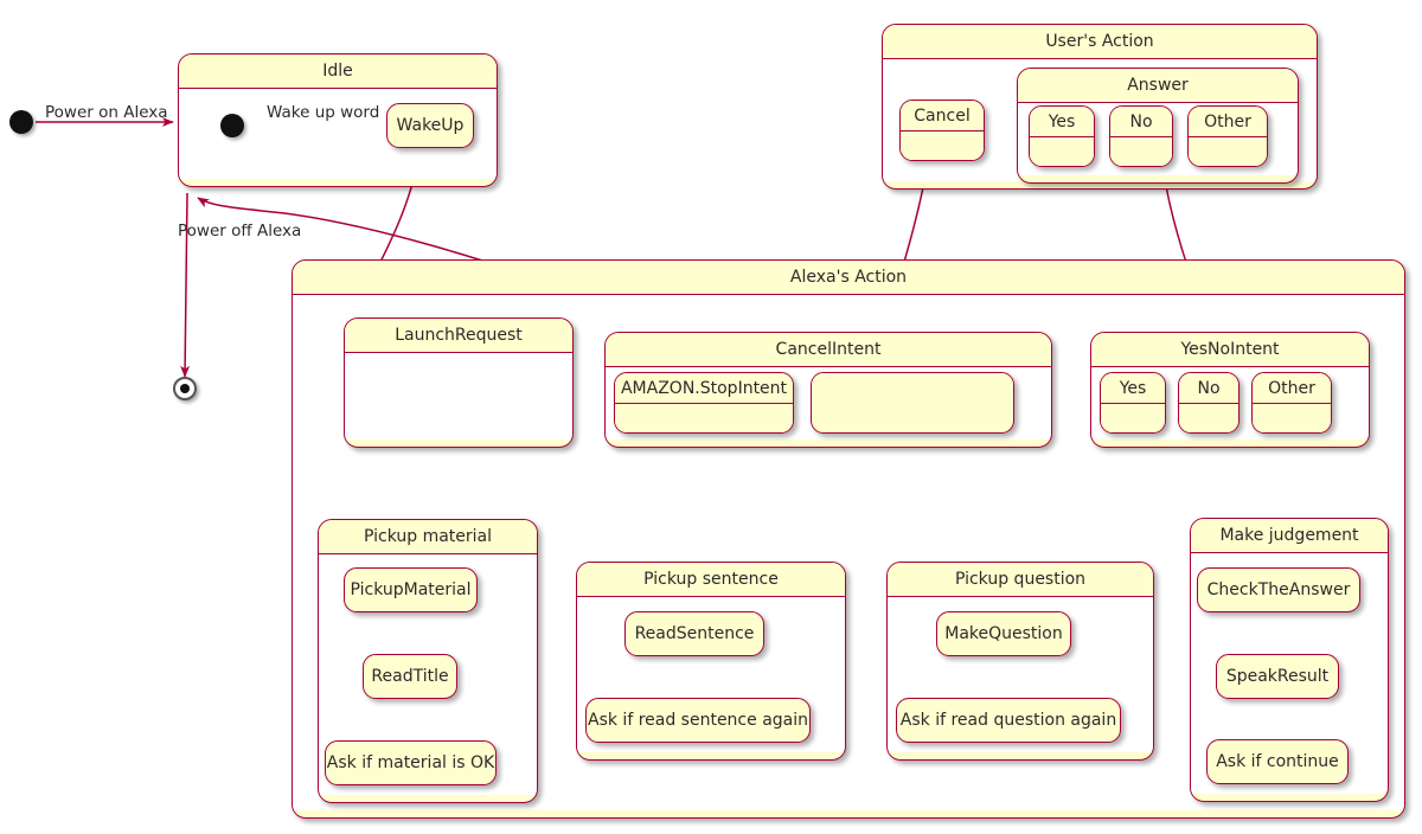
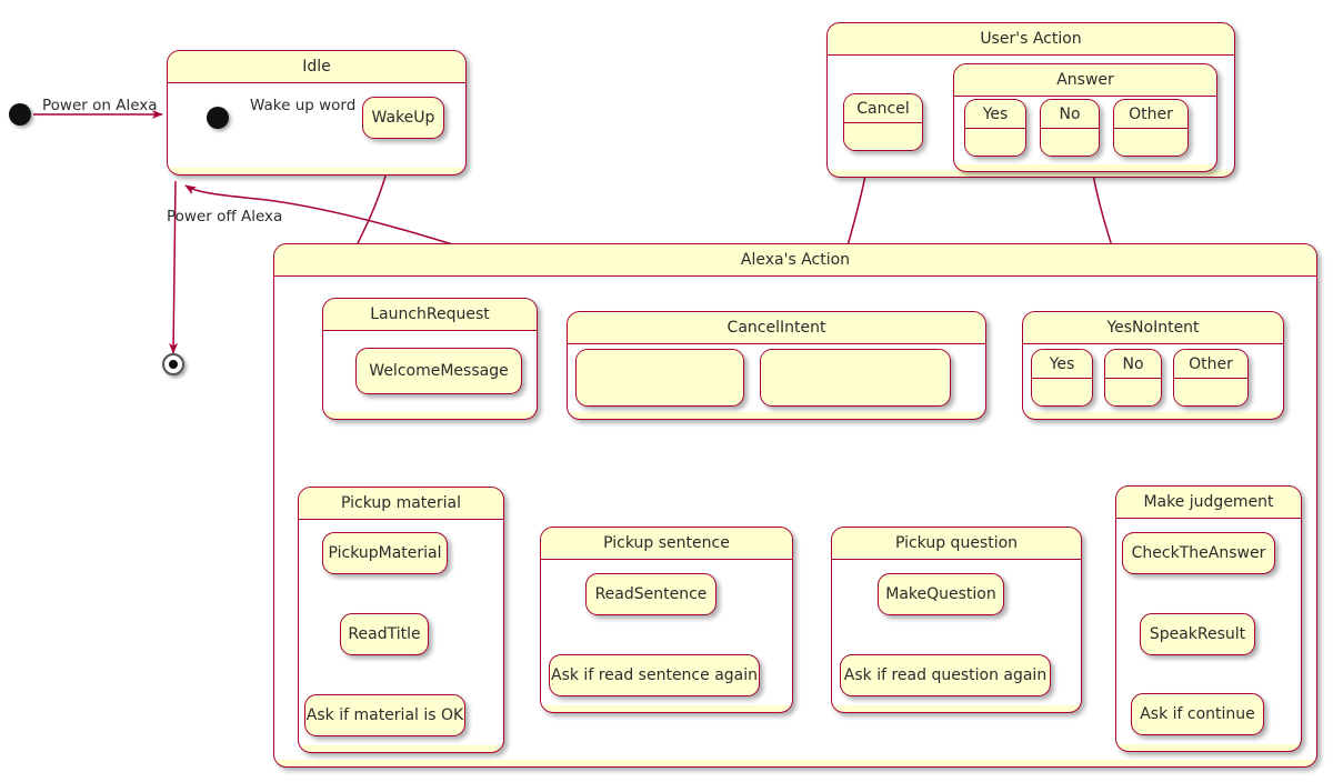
  Power on Alexa
  Wake up word
  Power off Alexa
  Idle
  WakeUp
  User's Action
  Cancel
  Answer
  Yes
  No
  Other
  Alexa's Action
  LaunchRequest
+ WelcomeMessage
  CancelIntent
- AMAZON.StopIntent
  YesNoIntent
  Yes
  No
  Other
  Pickup material
  PickupMaterial
  ReadTitle
  Ask if material is OK
  Pickup sentence
  ReadSentence
  Ask if read sentence again
  Pickup question
  MakeQuestion
  Ask if read question again
  Make judgement
  CheckTheAnswer
  SpeakResult
  Ask if continue
